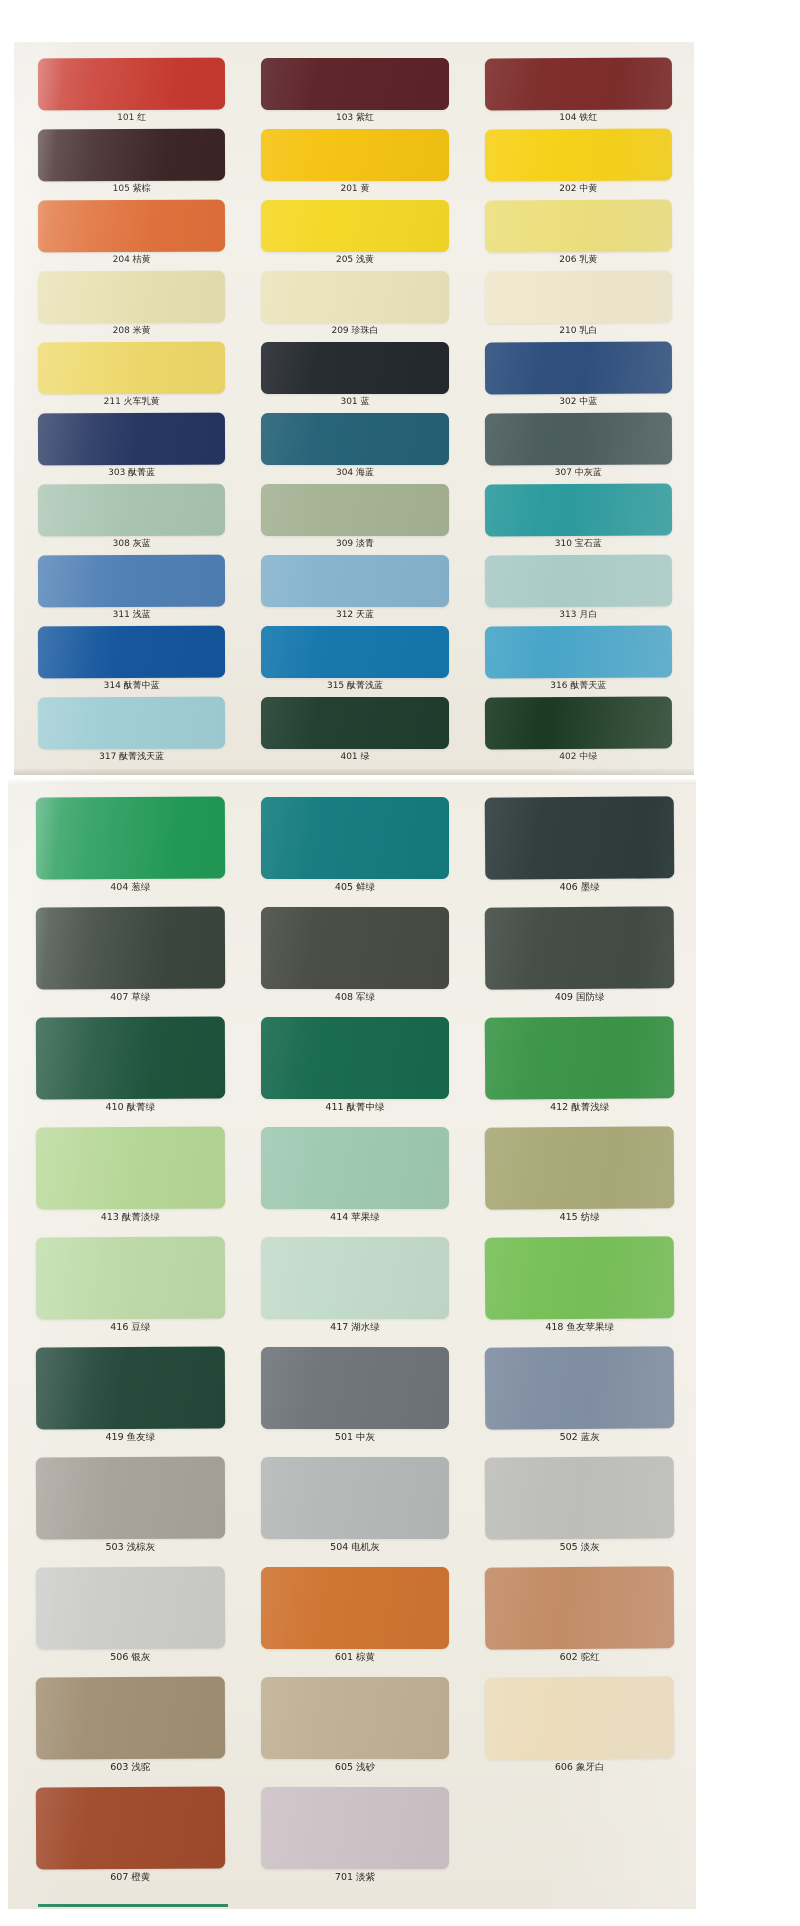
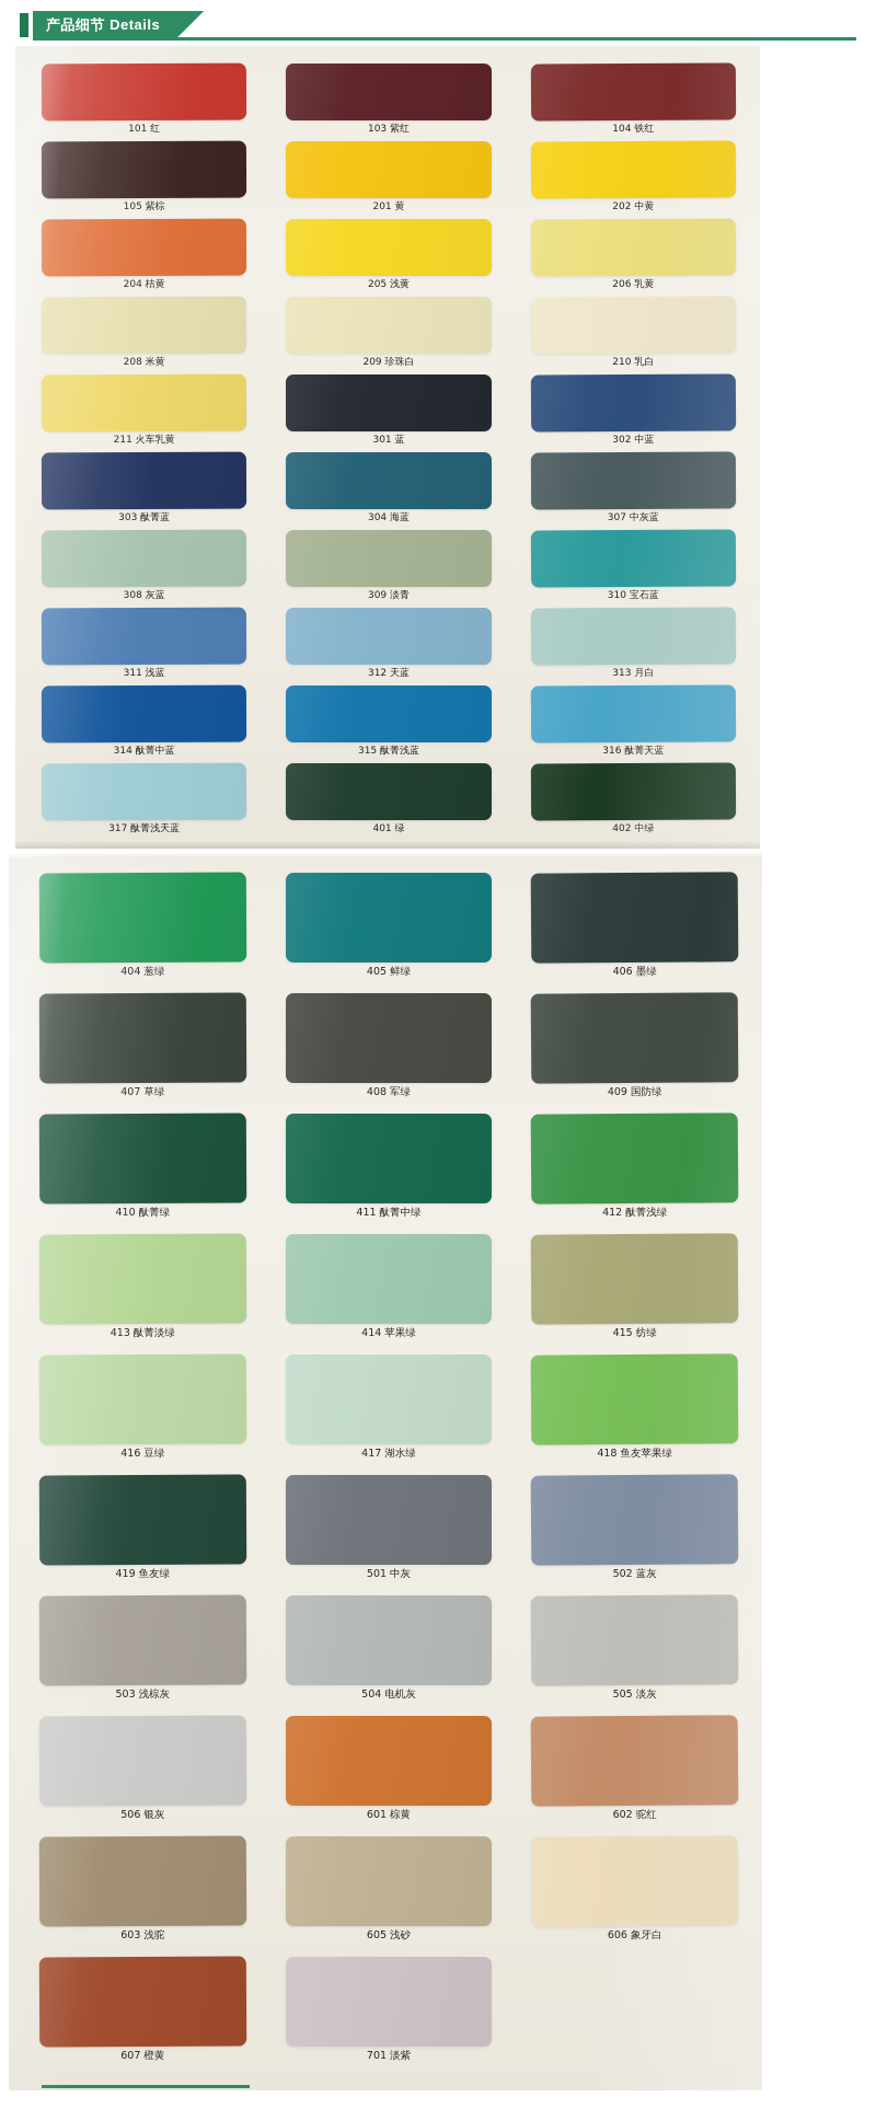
+ 产品细节 Details
